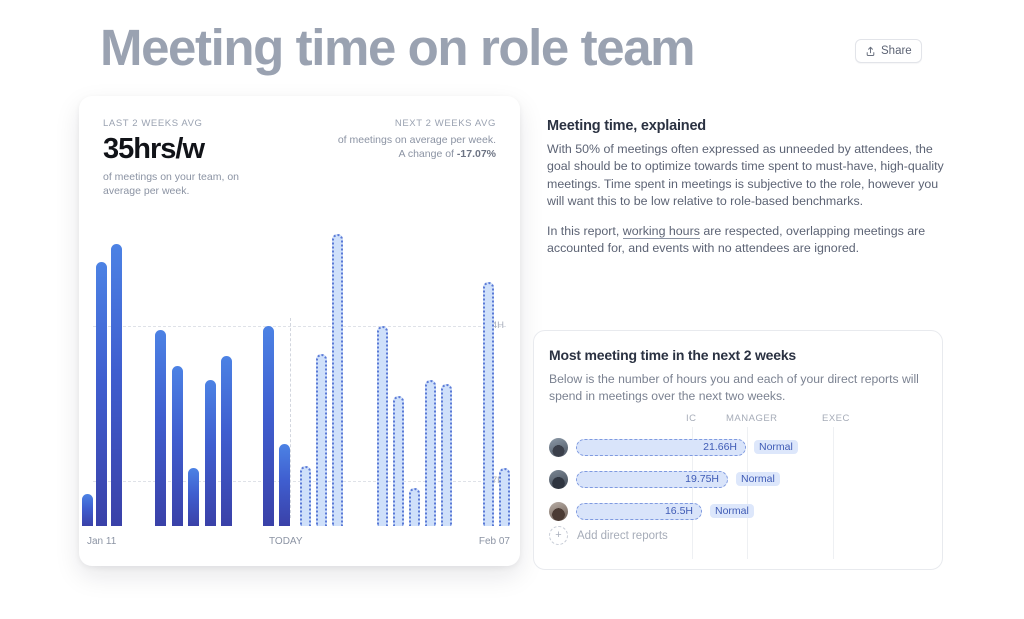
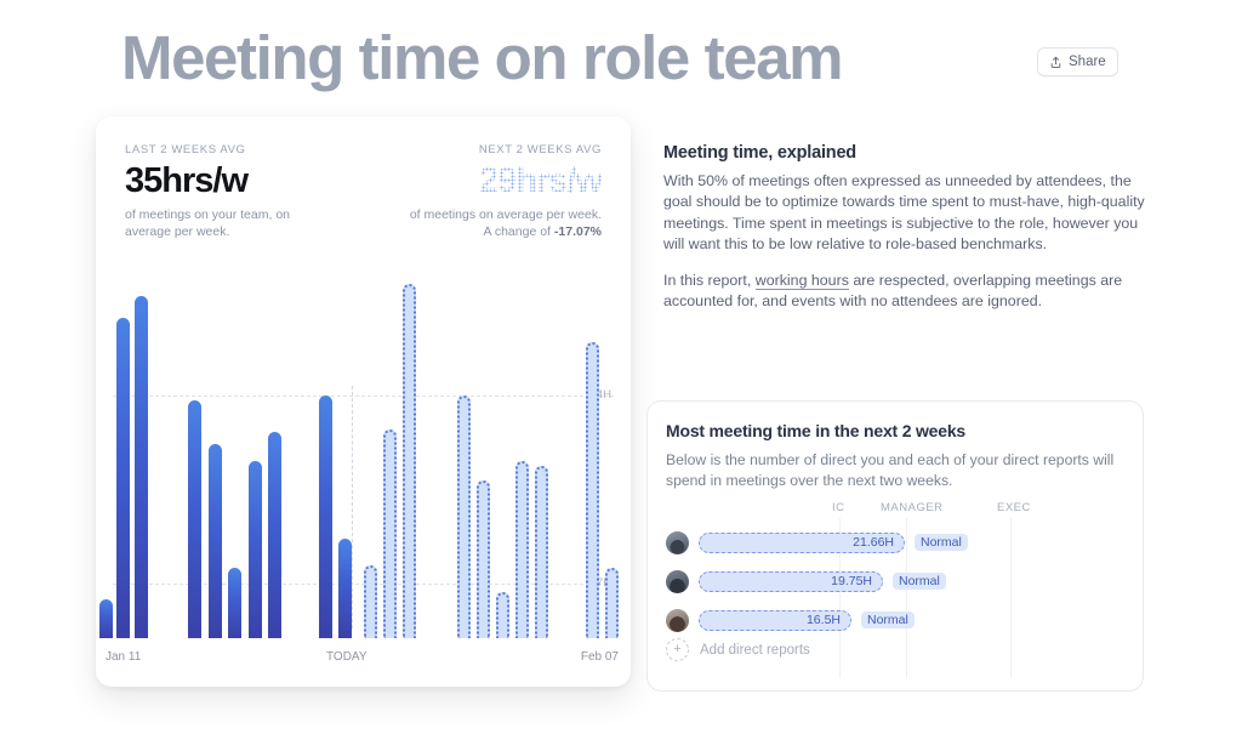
  Meeting time on role team
  Share
  LAST 2 WEEKS AVG
  35hrs/w
  of meetings on your team, on average per week.
  NEXT 2 WEEKS AVG
+ 29hrs/w
  of meetings on average per week. A change of -17.07%
  Jan 11
  TODAY
  Feb 07
  Meeting time, explained
  With 50% of meetings often expressed as unneeded by attendees, the goal should be to optimize towards time spent to must-have, high-quality meetings. Time spent in meetings is subjective to the role, however you will want this to be low relative to role-based benchmarks.
  In this report, working hours are respected, overlapping meetings are accounted for, and events with no attendees are ignored.
  Most meeting time in the next 2 weeks
- Below is the number of hours you and each of your direct reports will spend in meetings over the next two weeks.
+ Below is the number of direct you and each of your direct reports will spend in meetings over the next two weeks.
  IC
  MANAGER
  EXEC
  21.66H
  Normal
  19.75H
  Normal
  16.5H
  Normal
  +
  Add direct reports
